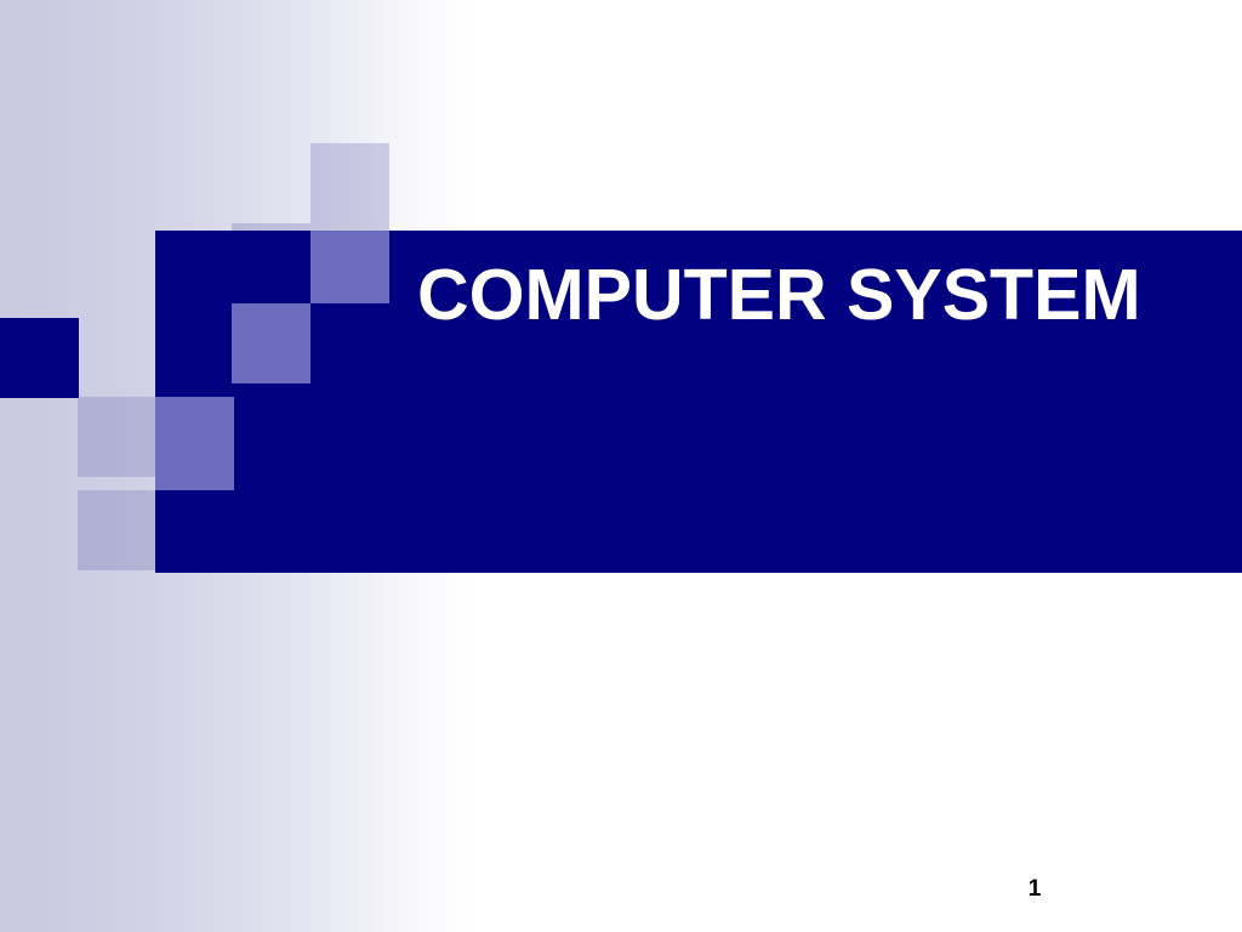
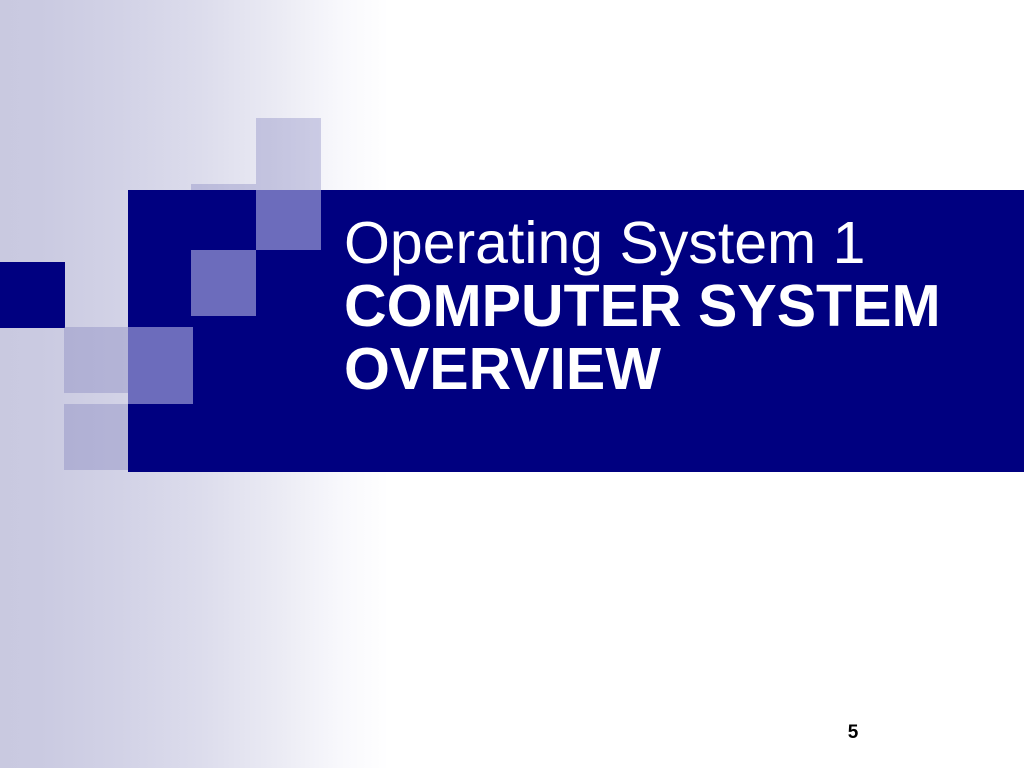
+ Operating System 1
  COMPUTER SYSTEM
+ OVERVIEW
- 1
+ 5
